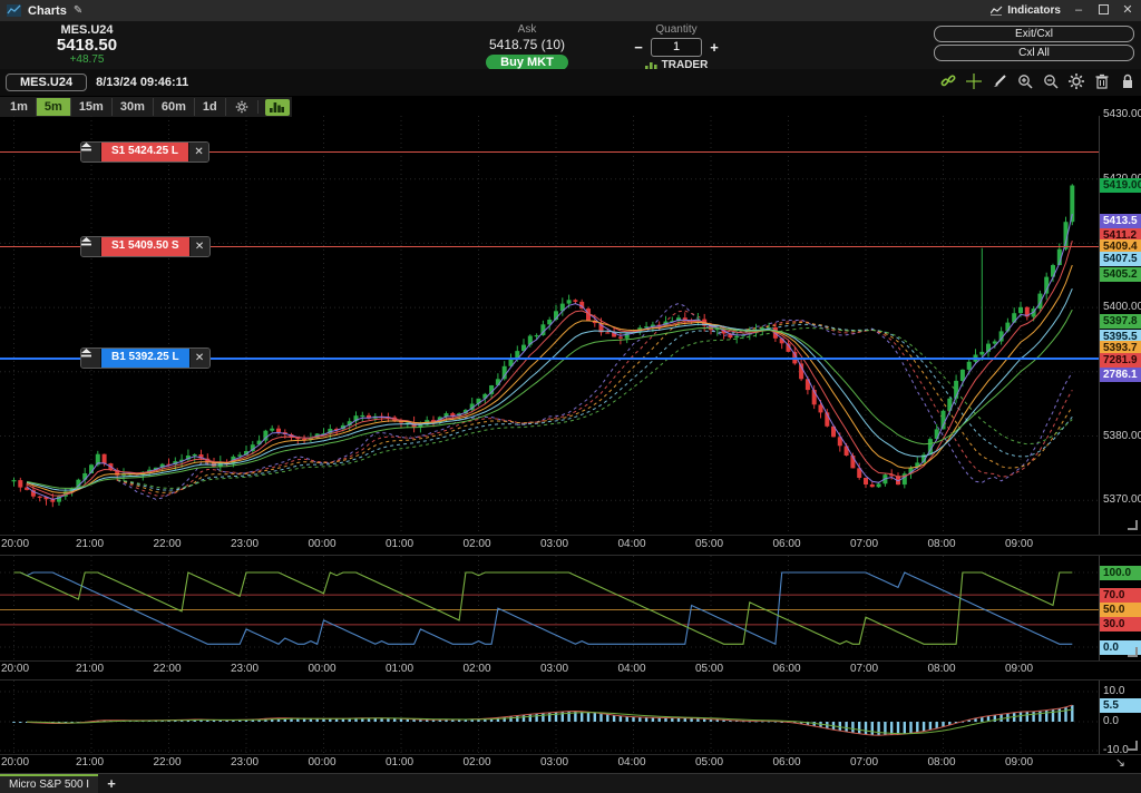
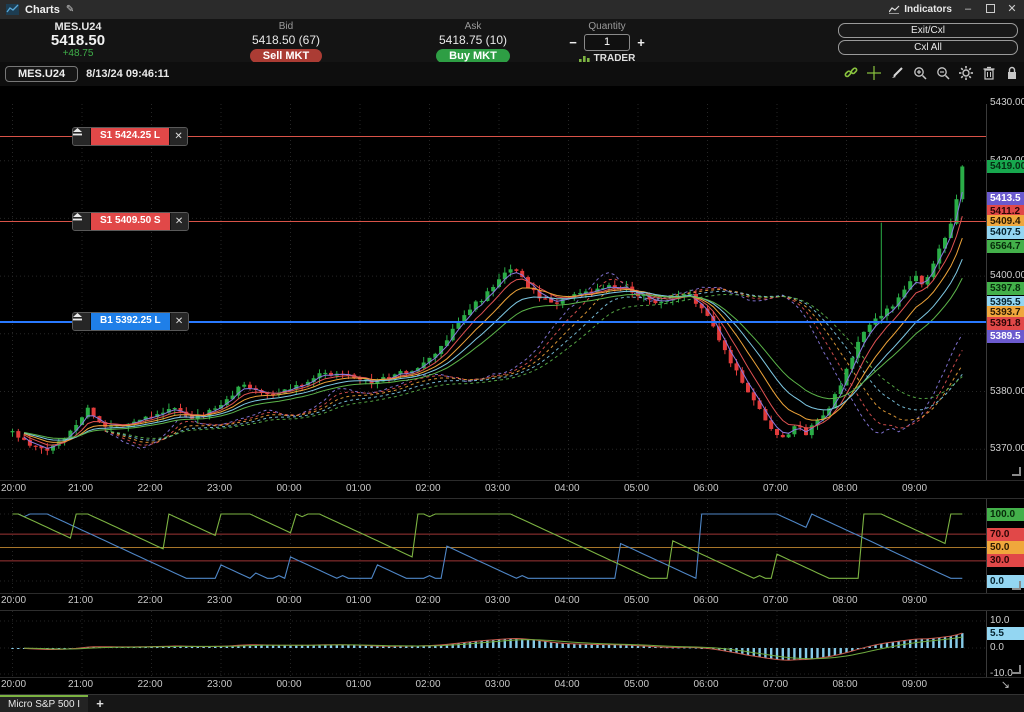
  Charts
  ✎
  Indicators
  –
  ✕
  MES.U24
  5418.50
  +48.75
+ Bid
+ 5418.50 (67)
+ Sell MKT
  Ask
  5418.75 (10)
  Buy MKT
  Quantity
  −
  1
  +
  TRADER
  Exit/Cxl
  Cxl All
  MES.U24
  8/13/24 09:46:11
- 1m
- 5m
- 15m
- 30m
- 60m
- 1d
  S1 5424.25 L
  ✕
  S1 5409.50 S
  ✕
  B1 5392.25 L
  ✕
  5430.00
  5400.00
  5380.00
  5370.00
  5419.00
  5413.5
  5411.2
  5409.4
  5407.5
- 5405.2
+ 6564.7
  5397.8
  5395.5
  5393.7
- 7281.9
+ 5391.8
- 2786.1
+ 5389.5
  20:00
  21:00
  22:00
  23:00
  00:00
  01:00
  02:00
  03:00
  04:00
  05:00
  06:00
  07:00
  08:00
  09:00
  100.0
  70.0
  50.0
  30.0
  0.0
  20:00
  21:00
  22:00
  23:00
  00:00
  01:00
  02:00
  03:00
  04:00
  05:00
  06:00
  07:00
  08:00
  09:00
  10.0
  0.0
  -10.0
  5.5
  ↘
  20:00
  21:00
  22:00
  23:00
  00:00
  01:00
  02:00
  03:00
  04:00
  05:00
  06:00
  07:00
  08:00
  09:00
  Micro S&P 500 I
  +
